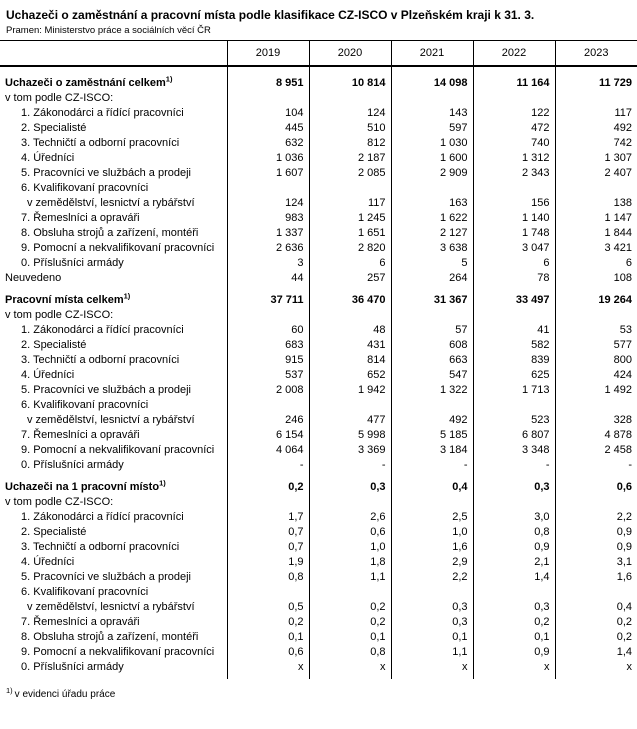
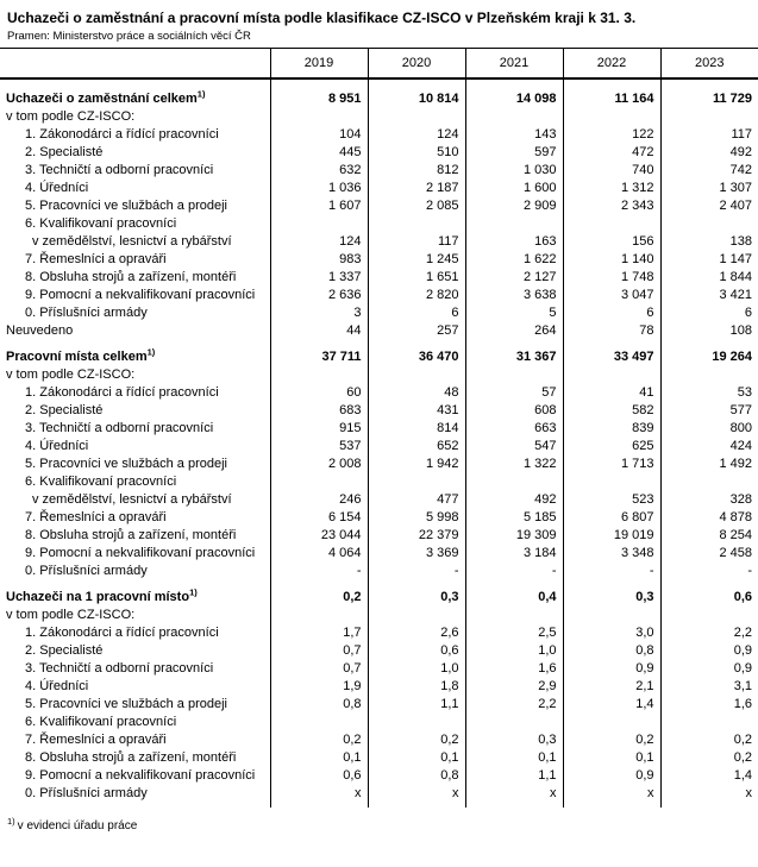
  Uchazeči o zaměstnání a pracovní místa podle klasifikace CZ-ISCO v Plzeňském kraji k 31. 3.
  Pramen: Ministerstvo práce a sociálních věcí ČR
  	2019	2020	2021	2022	2023
  Uchazeči o zaměstnání celkem1)	8 951	10 814	14 098	11 164	11 729
  v tom podle CZ-ISCO:
  1. Zákonodárci a řídící pracovníci	104	124	143	122	117
  2. Specialisté	445	510	597	472	492
  3. Techničtí a odborní pracovníci	632	812	1 030	740	742
  4. Úředníci	1 036	2 187	1 600	1 312	1 307
  5. Pracovníci ve službách a prodeji	1 607	2 085	2 909	2 343	2 407
  6. Kvalifikovaní pracovníci
  v zemědělství, lesnictví a rybářství	124	117	163	156	138
  7. Řemeslníci a opraváři	983	1 245	1 622	1 140	1 147
  8. Obsluha strojů a zařízení, montéři	1 337	1 651	2 127	1 748	1 844
  9. Pomocní a nekvalifikovaní pracovníci	2 636	2 820	3 638	3 047	3 421
  0. Příslušníci armády	3	6	5	6	6
  Neuvedeno	44	257	264	78	108
  Pracovní místa celkem1)	37 711	36 470	31 367	33 497	19 264
  v tom podle CZ-ISCO:
  1. Zákonodárci a řídící pracovníci	60	48	57	41	53
  2. Specialisté	683	431	608	582	577
  3. Techničtí a odborní pracovníci	915	814	663	839	800
  4. Úředníci	537	652	547	625	424
  5. Pracovníci ve službách a prodeji	2 008	1 942	1 322	1 713	1 492
  6. Kvalifikovaní pracovníci
  v zemědělství, lesnictví a rybářství	246	477	492	523	328
  7. Řemeslníci a opraváři	6 154	5 998	5 185	6 807	4 878
+ 8. Obsluha strojů a zařízení, montéři	23 044	22 379	19 309	19 019	8 254
  9. Pomocní a nekvalifikovaní pracovníci	4 064	3 369	3 184	3 348	2 458
  0. Příslušníci armády	-	-	-	-	-
  Uchazeči na 1 pracovní místo1)	0,2	0,3	0,4	0,3	0,6
  v tom podle CZ-ISCO:
  1. Zákonodárci a řídící pracovníci	1,7	2,6	2,5	3,0	2,2
  2. Specialisté	0,7	0,6	1,0	0,8	0,9
  3. Techničtí a odborní pracovníci	0,7	1,0	1,6	0,9	0,9
  4. Úředníci	1,9	1,8	2,9	2,1	3,1
  5. Pracovníci ve službách a prodeji	0,8	1,1	2,2	1,4	1,6
  6. Kvalifikovaní pracovníci
- v zemědělství, lesnictví a rybářství	0,5	0,2	0,3	0,3	0,4
  7. Řemeslníci a opraváři	0,2	0,2	0,3	0,2	0,2
  8. Obsluha strojů a zařízení, montéři	0,1	0,1	0,1	0,1	0,2
  9. Pomocní a nekvalifikovaní pracovníci	0,6	0,8	1,1	0,9	1,4
  0. Příslušníci armády	x	x	x	x	x
  1) v evidenci úřadu práce
